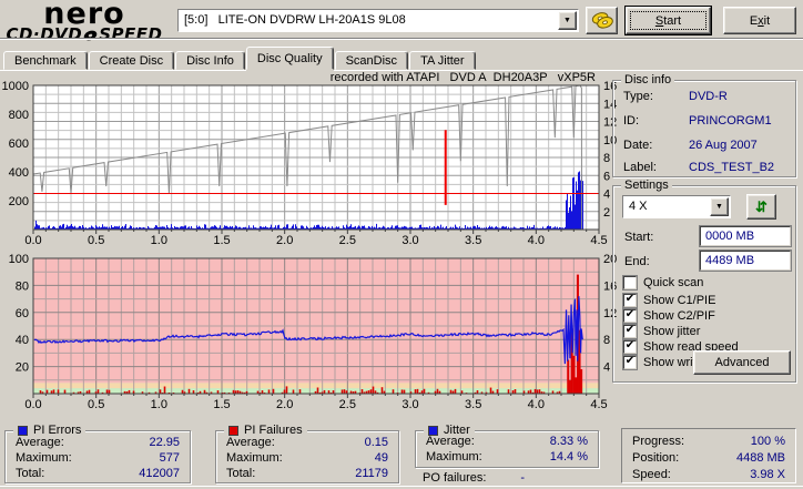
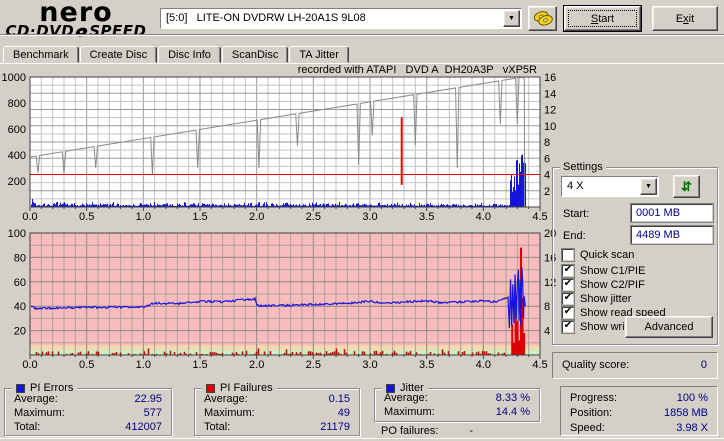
  nero
  CD·DVD
  SPEED
  [5:0] LITE-ON DVDRW LH-20A1S 9L08
  Start
  Exit
  Benchmark
  Create Disc
  Disc Info
- Disc Quality
  ScanDisc
  TA Jitter
  0.0
  0.0
  0.5
  0.5
  1.0
  1.0
  1.5
  1.5
  2.0
  2.0
  2.5
  2.5
  3.0
  3.0
  3.5
  3.5
  4.0
  4.0
  4.5
  4.5
  200
  400
  600
  800
  1000
  2
  4
  6
  8
  10
  12
  14
  16
  20
  40
  60
  80
  100
  4
  8
  12
  16
  20
  recorded with ATAPI DVD A DH20A3P vXP5R
- Disc info
- Type:
- DVD-R
- ID:
- PRINCORGM1
- Date:
- 26 Aug 2007
- Label:
- CDS_TEST_B2
  Settings
  4 X
  ⇵
  Start:
- 0000 MB
+ 0001 MB
  End:
  4489 MB
  Quick scan
  ✔
  Show C1/PIE
  ✔
  Show C2/PIF
  ✔
  Show jitter
  ✔
  Show read speed
  ✔
  Advanced
+ Quality score:
+ 0
  PI Errors
  Average:
  22.95
  Maximum:
  577
  Total:
  412007
  PI Failures
  Average:
  0.15
  Maximum:
  49
  Total:
  21179
  Jitter
  Average:
  8.33 %
  Maximum:
  14.4 %
  PO failures:
  -
  Progress:
  100 %
  Position:
- 4488 MB
+ 1858 MB
  Speed:
  3.98 X
